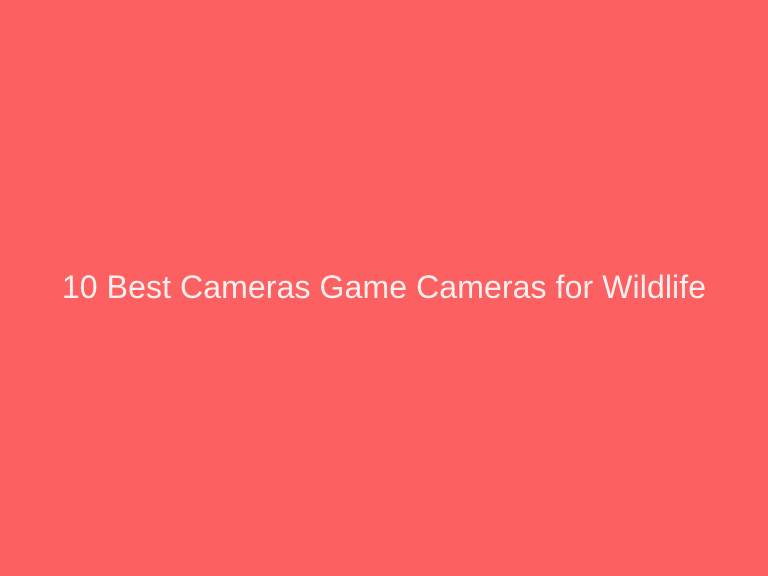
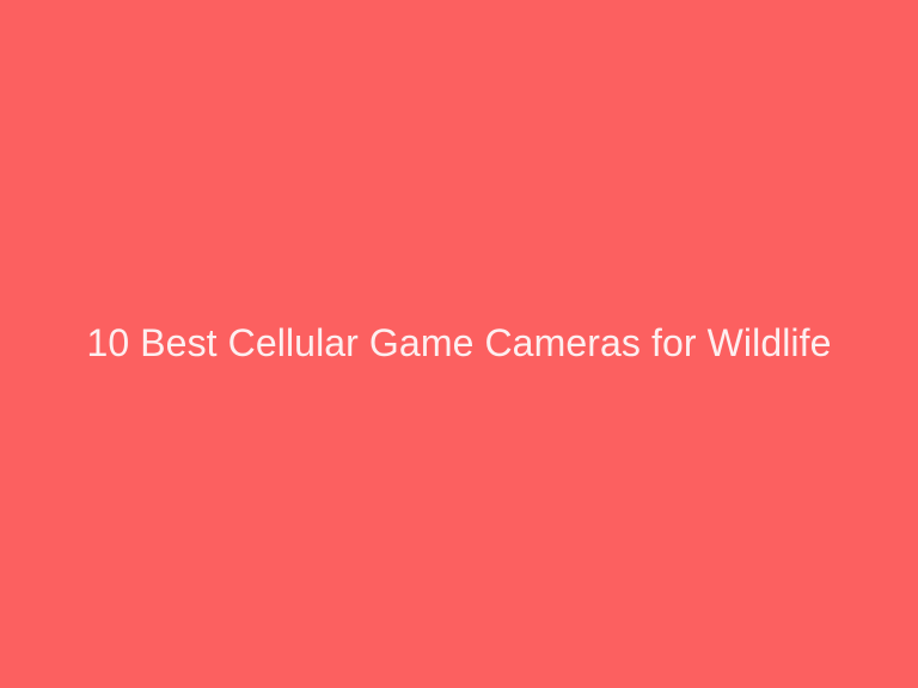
- 10 Best Cameras Game Cameras for Wildlife
+ 10 Best Cellular Game Cameras for Wildlife
